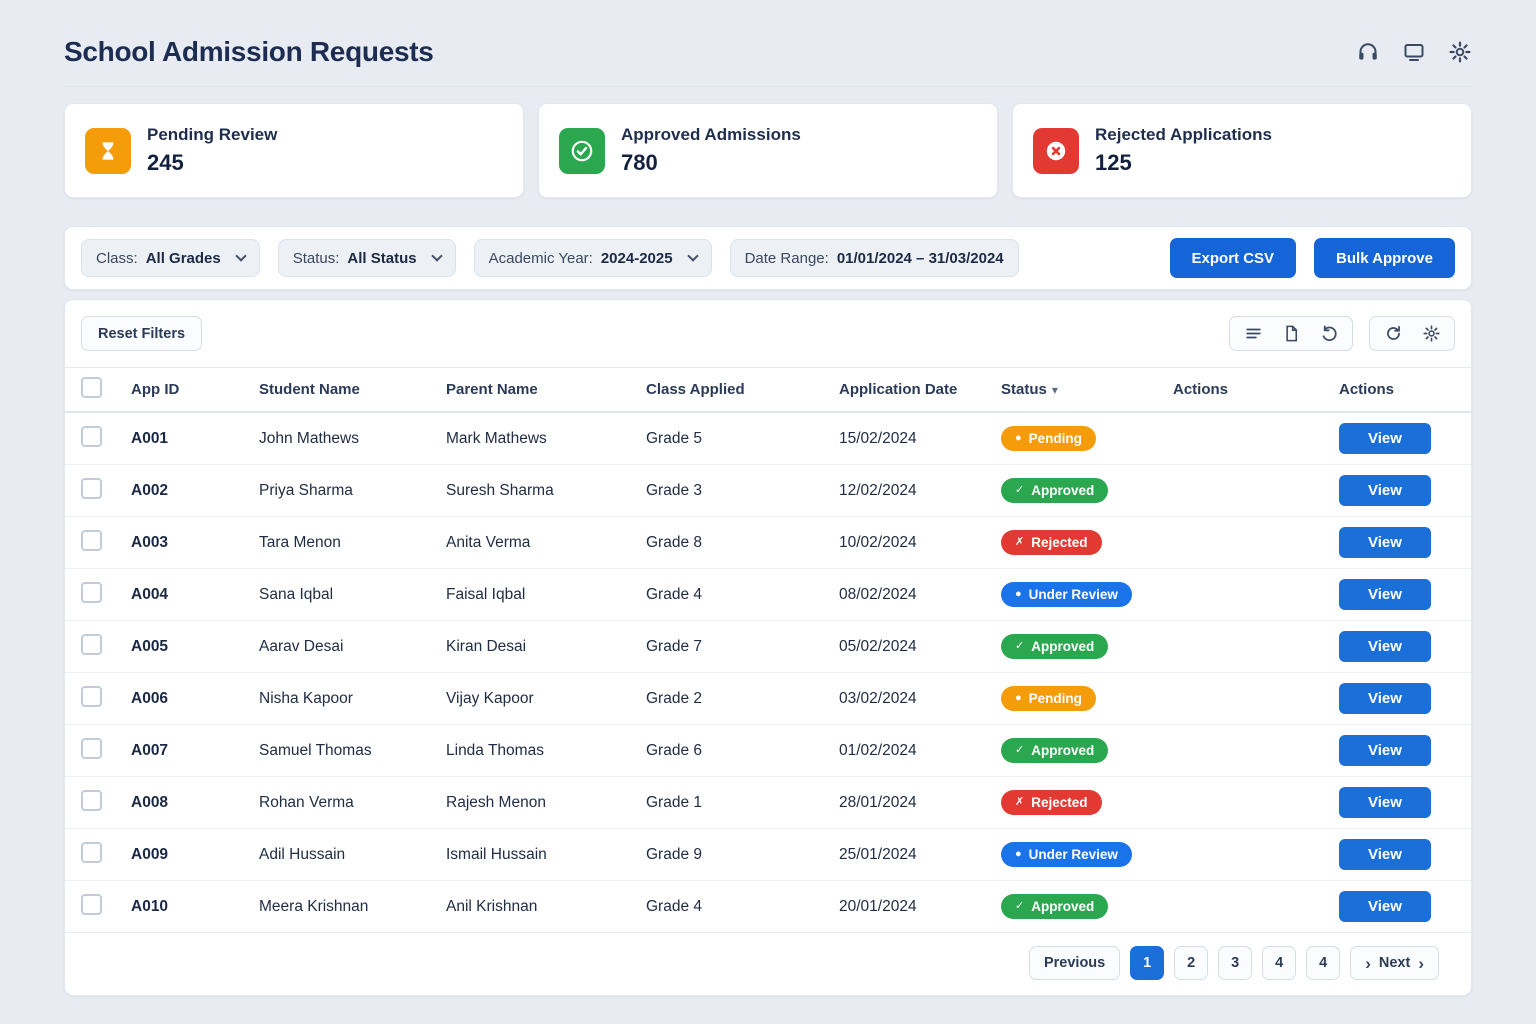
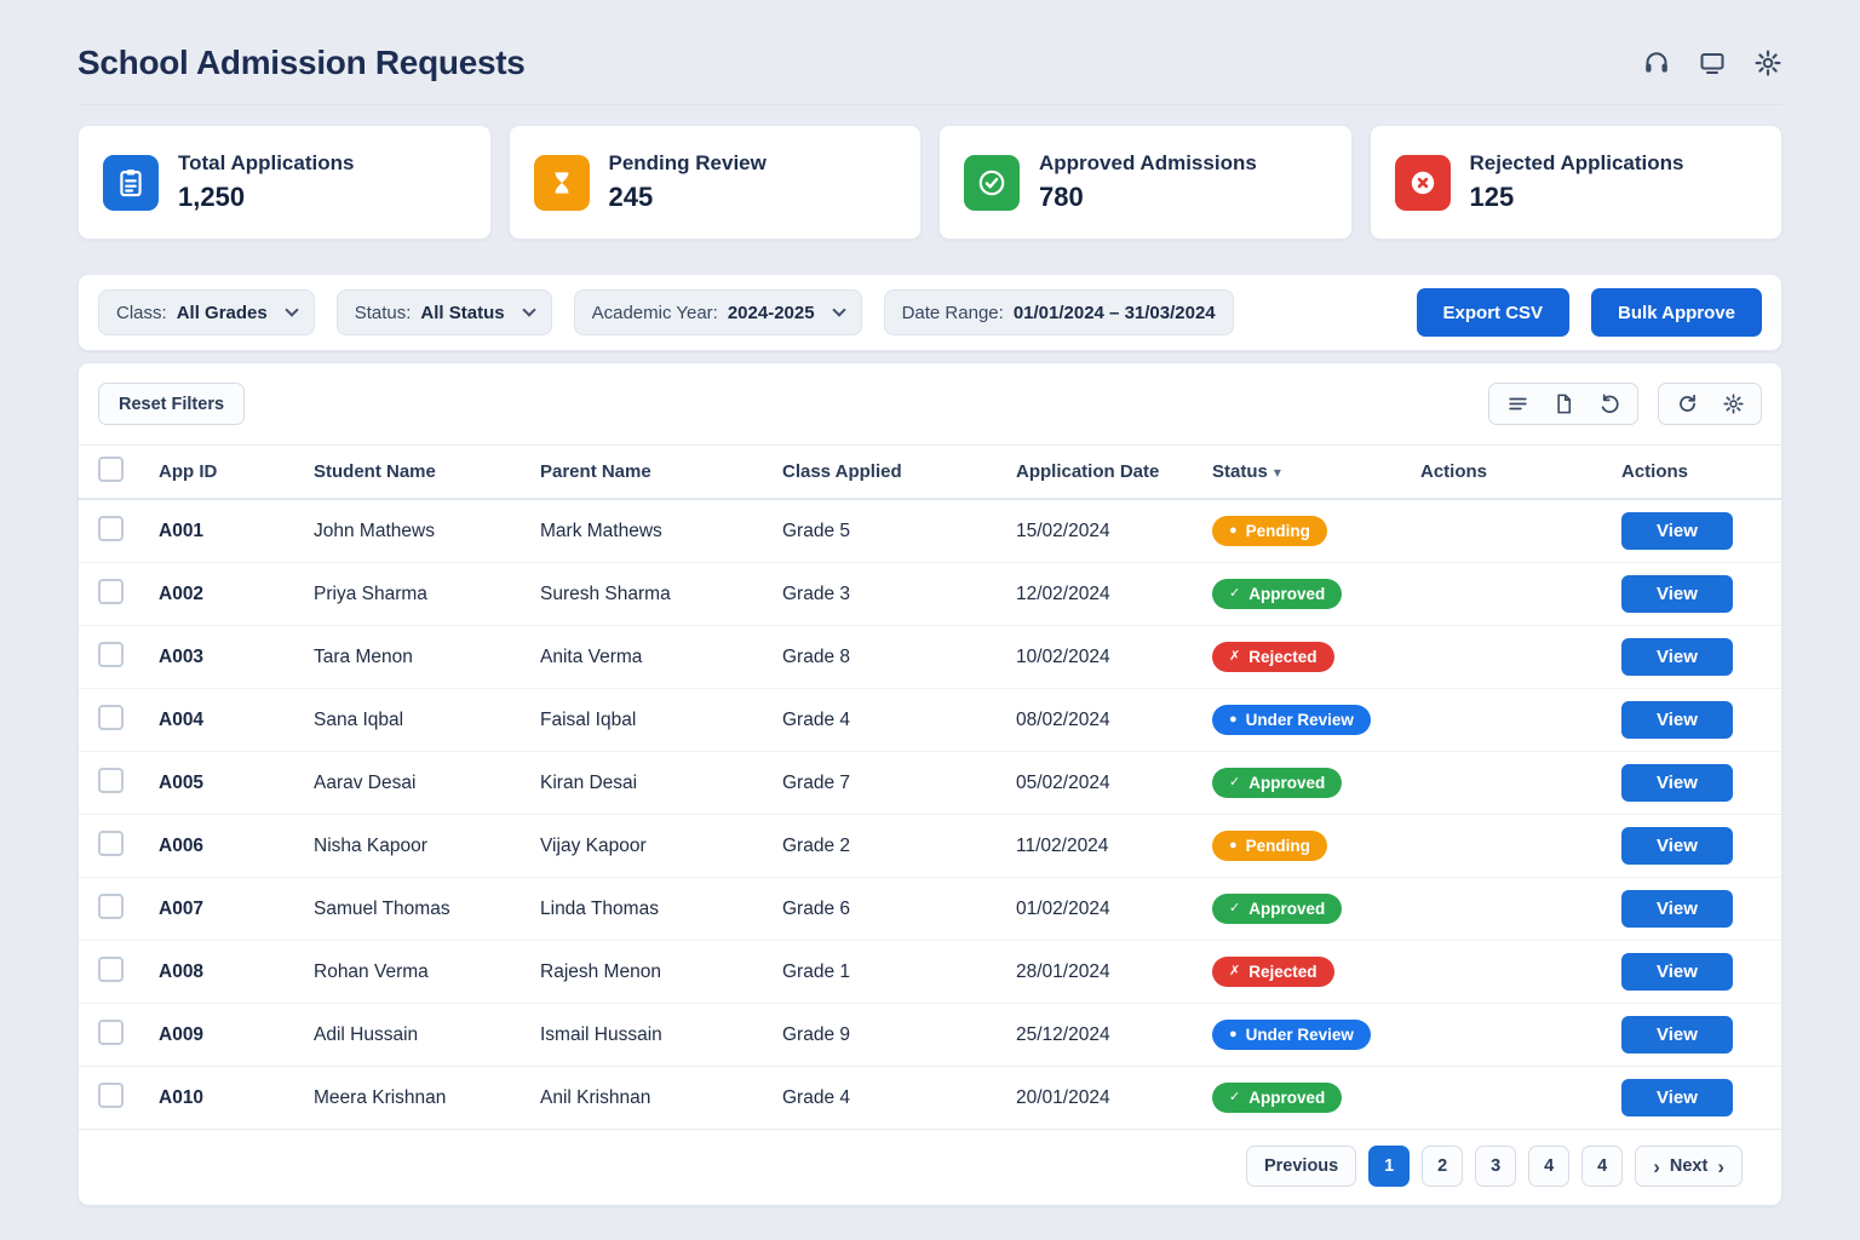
  School Admission Requests
+ Total Applications
+ 1,250
  Pending Review
  245
  Approved Admissions
  780
  Rejected Applications
  125
  Class:
  All Grades
  Status:
  All Status
  Academic Year:
  2024-2025
  Date Range:
  01/01/2024 – 31/03/2024
  Export CSV
  Bulk Approve
  Reset Filters
  App ID
  Student Name
  Parent Name
  Class Applied
  Application Date
  Status ▾
  Actions
  Actions
  A001
  John Mathews
  Mark Mathews
  Grade 5
  15/02/2024
  ●
  Pending
  View
  A002
  Priya Sharma
  Suresh Sharma
  Grade 3
  12/02/2024
  ✓
  Approved
  View
  A003
  Tara Menon
  Anita Verma
  Grade 8
  10/02/2024
  ✗
  Rejected
  View
  A004
  Sana Iqbal
  Faisal Iqbal
  Grade 4
  08/02/2024
  ●
  Under Review
  View
  A005
  Aarav Desai
  Kiran Desai
  Grade 7
  05/02/2024
  ✓
  Approved
  View
  A006
  Nisha Kapoor
  Vijay Kapoor
  Grade 2
- 03/02/2024
+ 11/02/2024
  ●
  Pending
  View
  A007
  Samuel Thomas
  Linda Thomas
  Grade 6
  01/02/2024
  ✓
  Approved
  View
  A008
  Rohan Verma
  Rajesh Menon
  Grade 1
  28/01/2024
  ✗
  Rejected
  View
  A009
  Adil Hussain
  Ismail Hussain
  Grade 9
- 25/01/2024
+ 25/12/2024
  ●
  Under Review
  View
  A010
  Meera Krishnan
  Anil Krishnan
  Grade 4
  20/01/2024
  ✓
  Approved
  View
  Previous
  1
  2
  3
  4
  4
  ›
  Next
  ›
